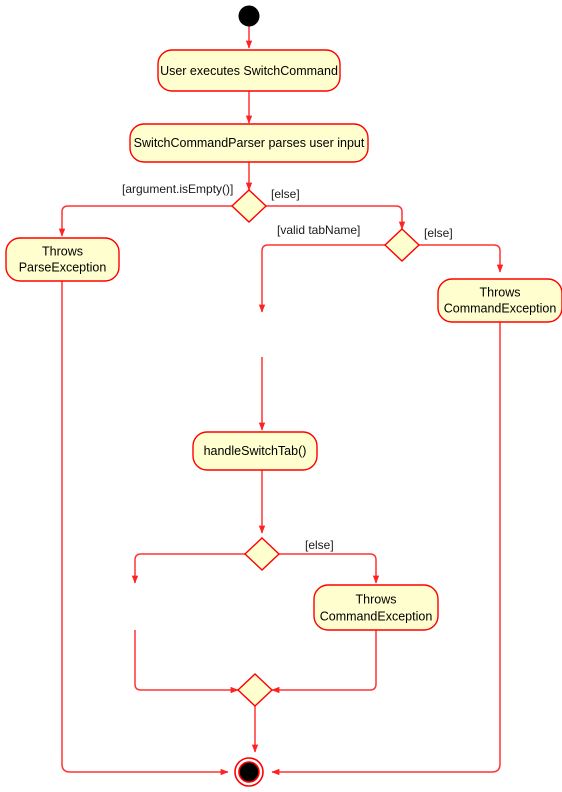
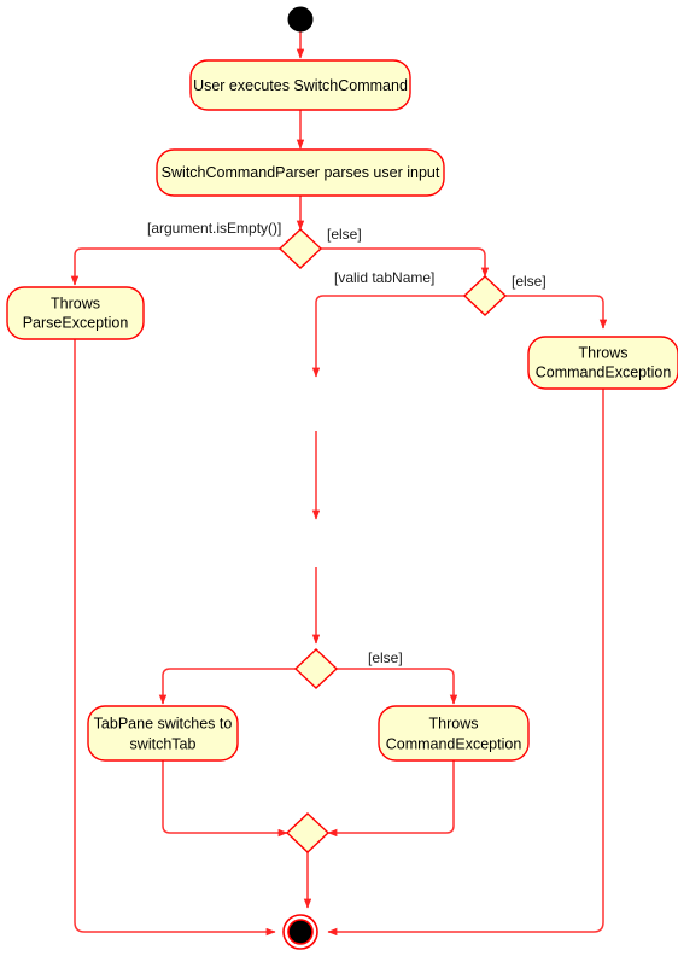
  User executes SwitchCommand
  SwitchCommandParser parses user input
  [argument.isEmpty()]
  [else]
  Throws
  ParseException
  [valid tabName]
  [else]
  Throws
  CommandException
- handleSwitchTab()
  [else]
+ TabPane switches to
+ switchTab
  Throws
  CommandException
